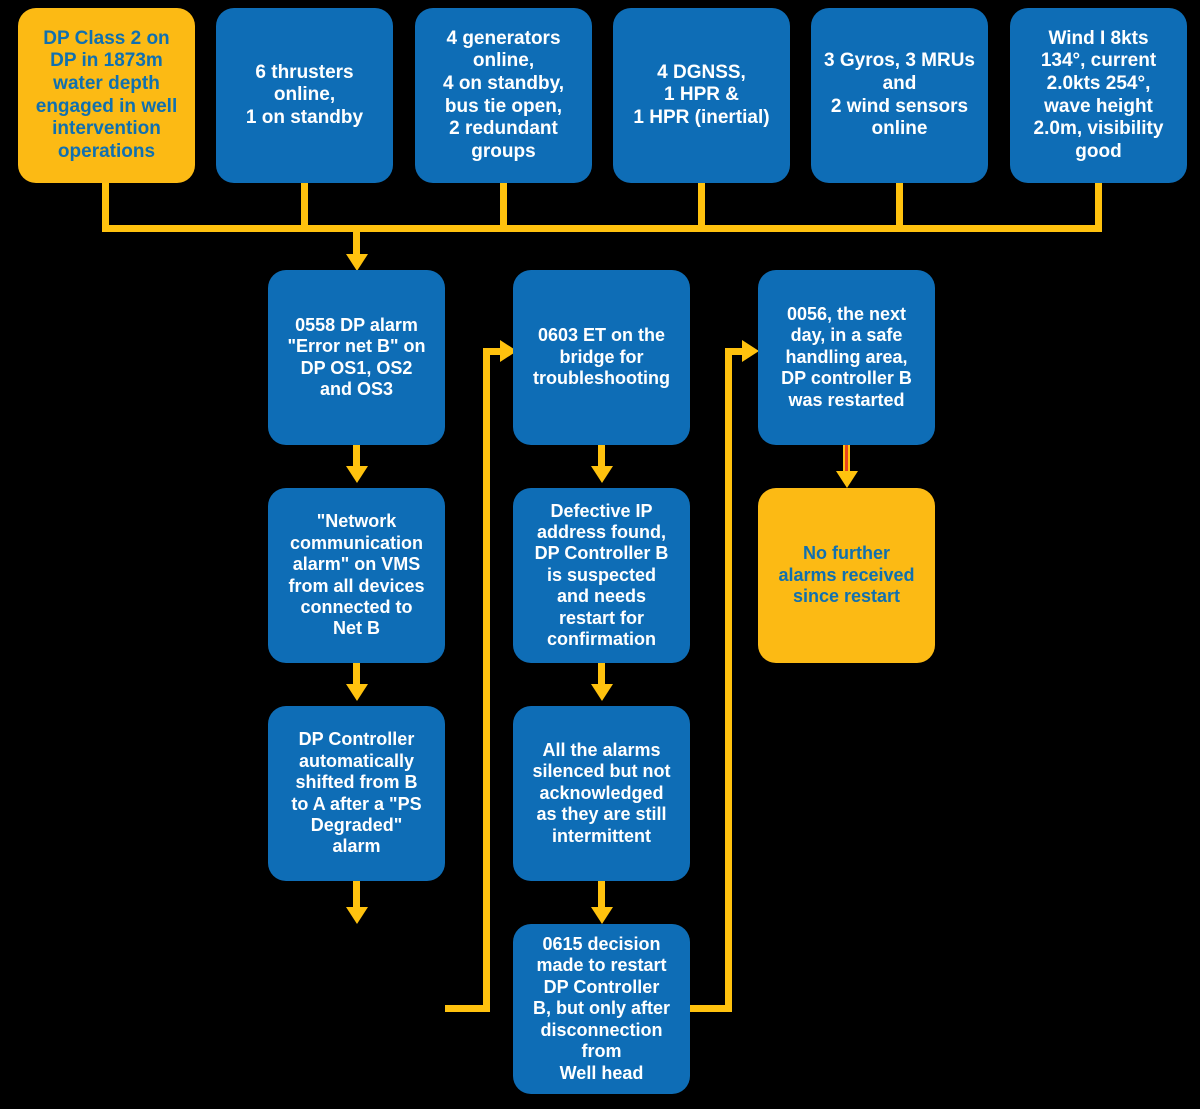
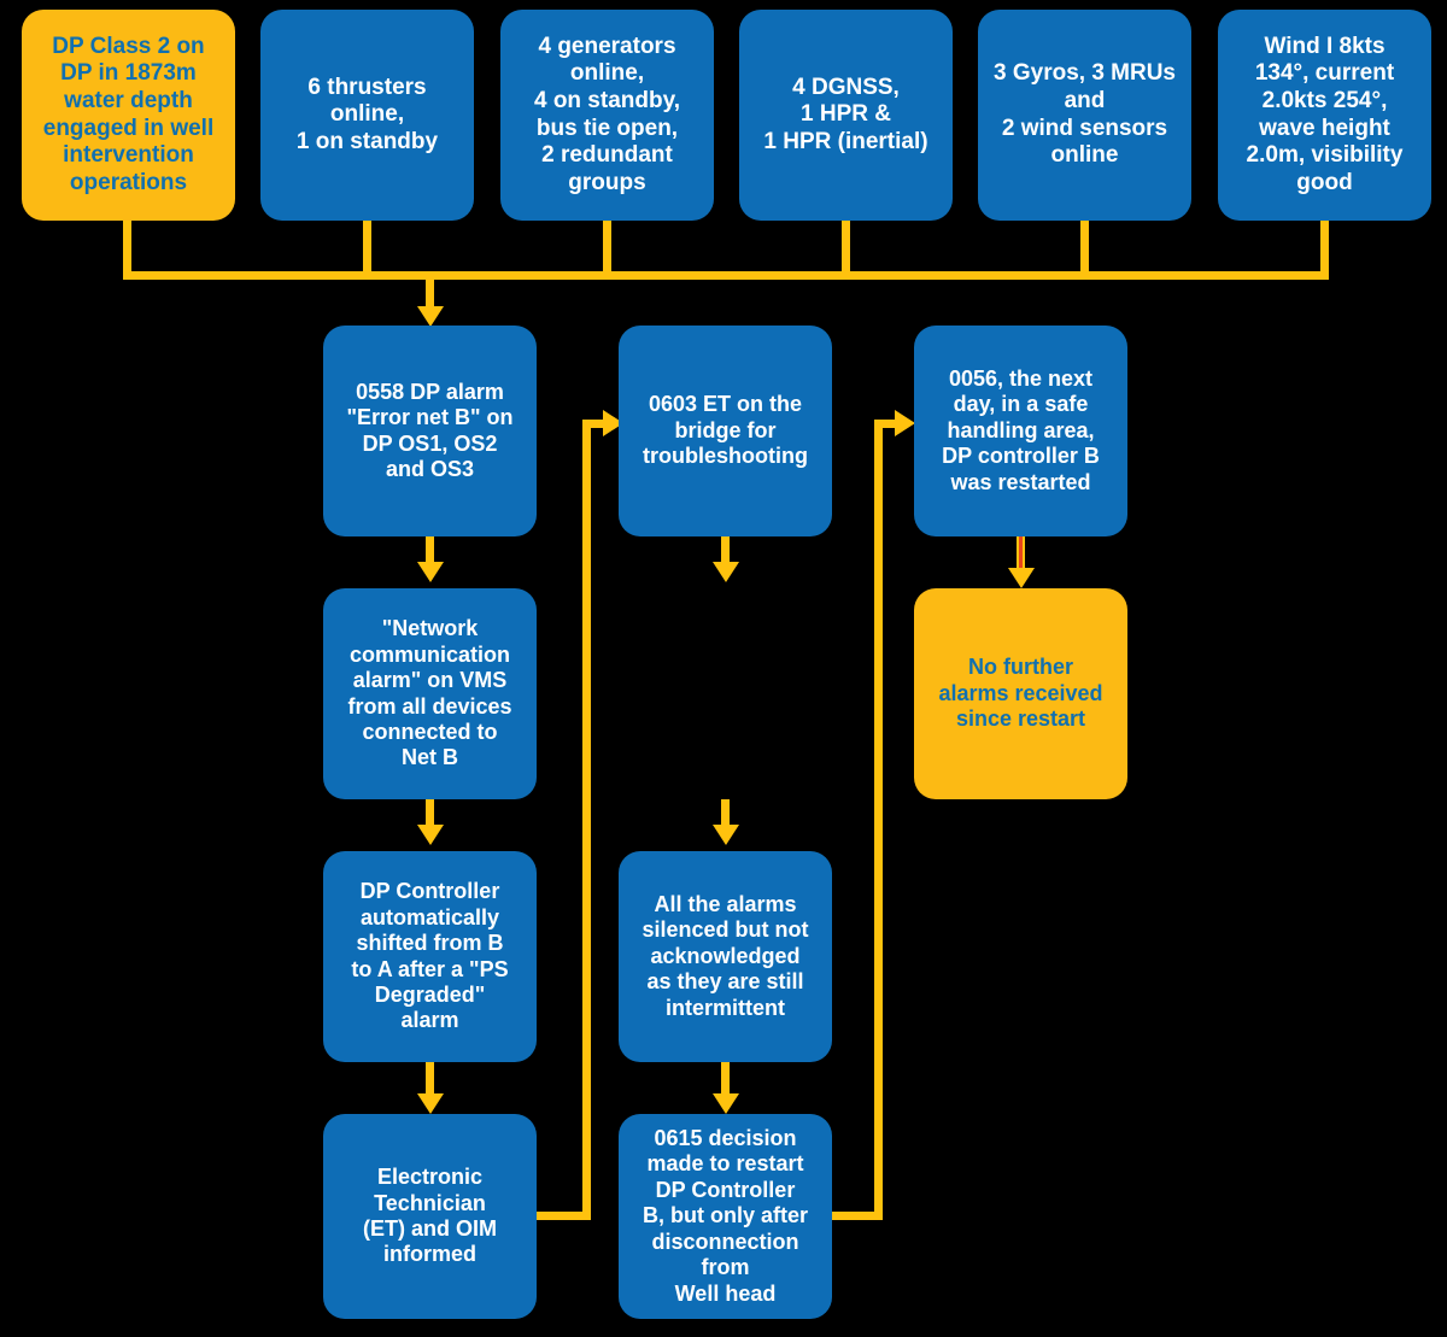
  DP Class 2 on
  DP in 1873m
  water depth
  engaged in well
  intervention
  operations
  6 thrusters
  online,
  1 on standby
  4 generators
  online,
  4 on standby,
  bus tie open,
  2 redundant
  groups
  4 DGNSS,
  1 HPR &
  1 HPR (inertial)
  3 Gyros, 3 MRUs
  and
  2 wind sensors
  online
  Wind I 8kts
  134°, current
  2.0kts 254°,
  wave height
  2.0m, visibility
  good
  0558 DP alarm
  "Error net B" on
  DP OS1, OS2
  and OS3
  "Network
  communication
  alarm" on VMS
  from all devices
  connected to
  Net B
  DP Controller
  automatically
  shifted from B
  to A after a "PS
  Degraded"
  alarm
+ Electronic
+ Technician
+ (ET) and OIM
+ informed
  0603 ET on the
  bridge for
  troubleshooting
- Defective IP
- address found,
- DP Controller B
- is suspected
- and needs
- restart for
- confirmation
  All the alarms
  silenced but not
  acknowledged
  as they are still
  intermittent
  0615 decision
  made to restart
  DP Controller
  B, but only after
  disconnection
  from
  Well head
  0056, the next
  day, in a safe
  handling area,
  DP controller B
  was restarted
  No further
  alarms received
  since restart
